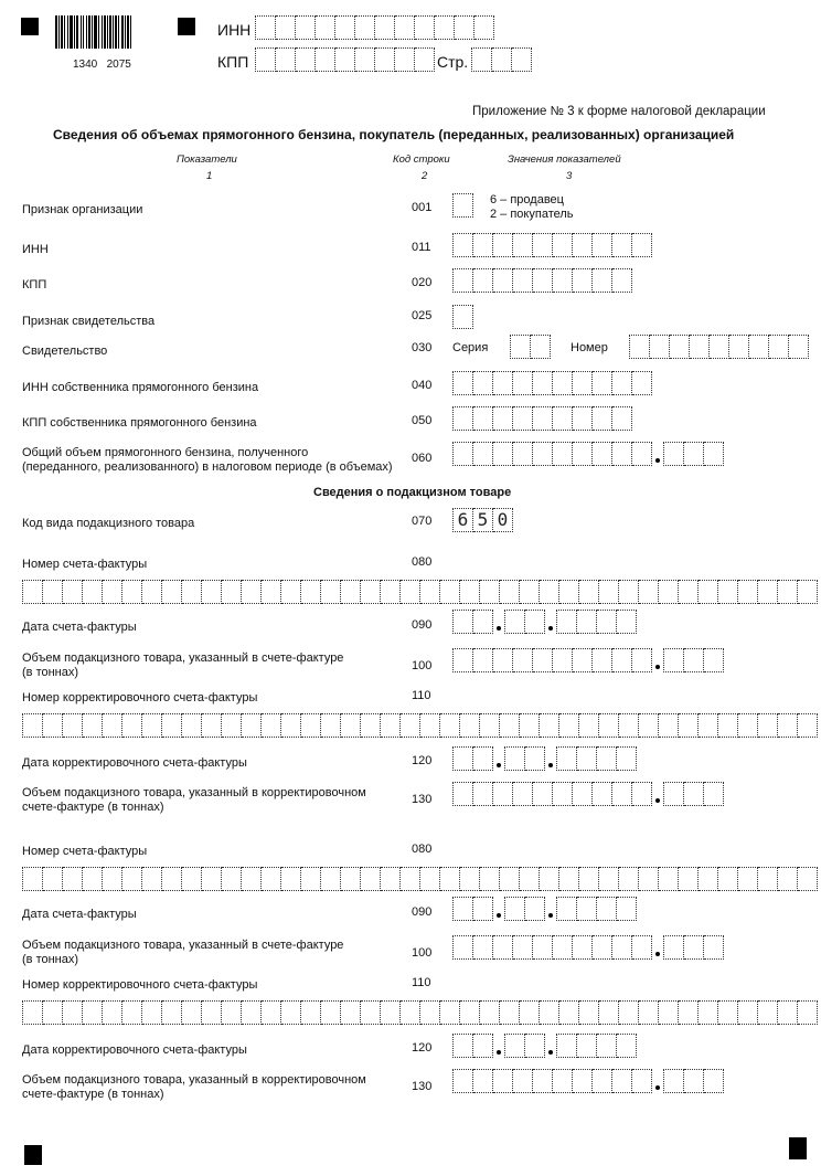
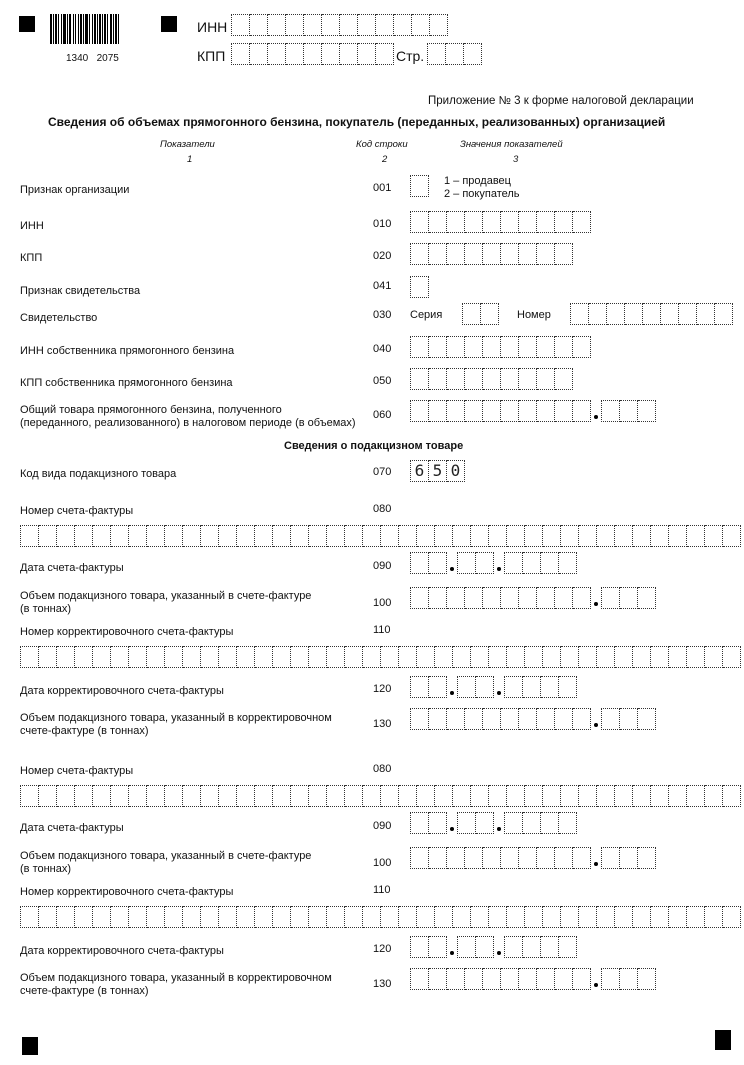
  1340 2075
  ИНН
  КПП
  Стр.
  Приложение № 3 к форме налоговой декларации
  Сведения об объемах прямогонного бензина, покупатель (переданных, реализованных) организацией
  Показатели
  Код строки
  Значения показателей
  1
  2
  3
  Признак организации
  001
- 6 – продавец
+ 1 – продавец
  2 – покупатель
  ИНН
- 011
+ 010
  КПП
  020
  Признак свидетельства
- 025
+ 041
  Свидетельство
  030
  Серия
  Номер
  ИНН собственника прямогонного бензина
  040
  КПП собственника прямогонного бензина
  050
- Общий объем прямогонного бензина, полученного
+ Общий товара прямогонного бензина, полученного
  (переданного, реализованного) в налоговом периоде (в объемах)
  060
  Сведения о подакцизном товаре
  Код вида подакцизного товара
  070
  6
  5
  0
  Номер счета-фактуры
  080
  Дата счета-фактуры
  090
  Объем подакцизного товара, указанный в счете-фактуре
  (в тоннах)
  100
  Номер корректировочного счета-фактуры
  110
  Дата корректировочного счета-фактуры
  120
  Объем подакцизного товара, указанный в корректировочном
  счете-фактуре (в тоннах)
  130
  Номер счета-фактуры
  080
  Дата счета-фактуры
  090
  Объем подакцизного товара, указанный в счете-фактуре
  (в тоннах)
  100
  Номер корректировочного счета-фактуры
  110
  Дата корректировочного счета-фактуры
  120
  Объем подакцизного товара, указанный в корректировочном
  счете-фактуре (в тоннах)
  130
